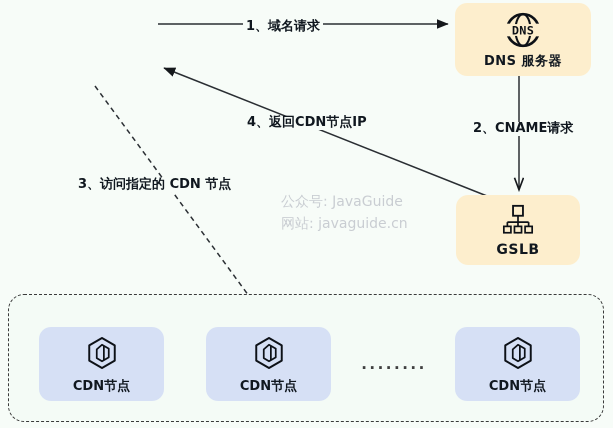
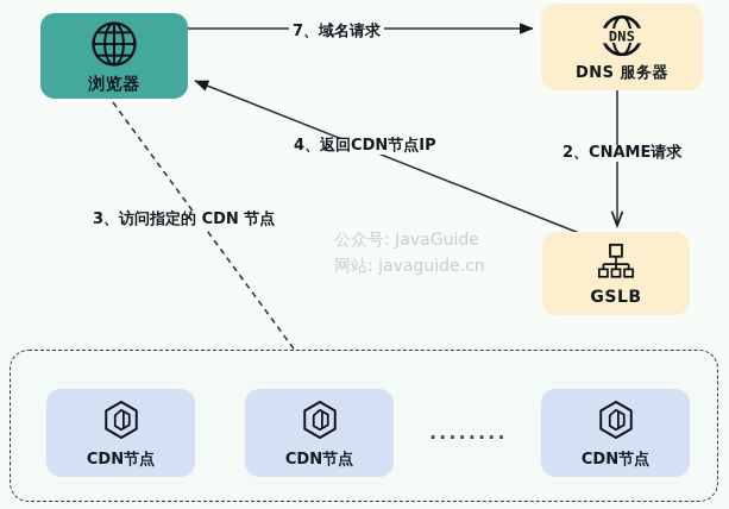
+ 浏览器
  DNS
  DNS 服务器
  GSLB
  CDN节点
  CDN节点
  ........
  CDN节点
- 1、域名请求
+ 7、域名请求
  2、CNAME请求
  4、返回CDN节点IP
  3、访问指定的 CDN 节点
  公众号: JavaGuide
  网站: javaguide.cn
